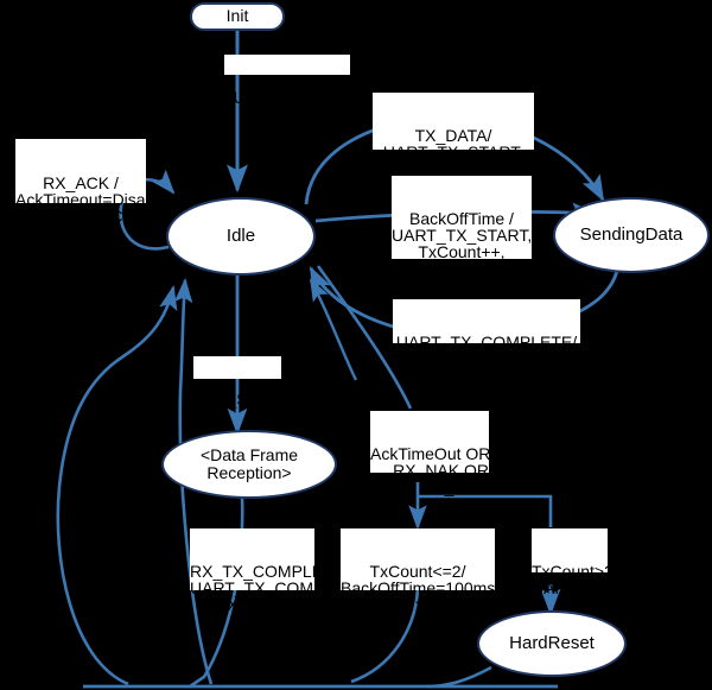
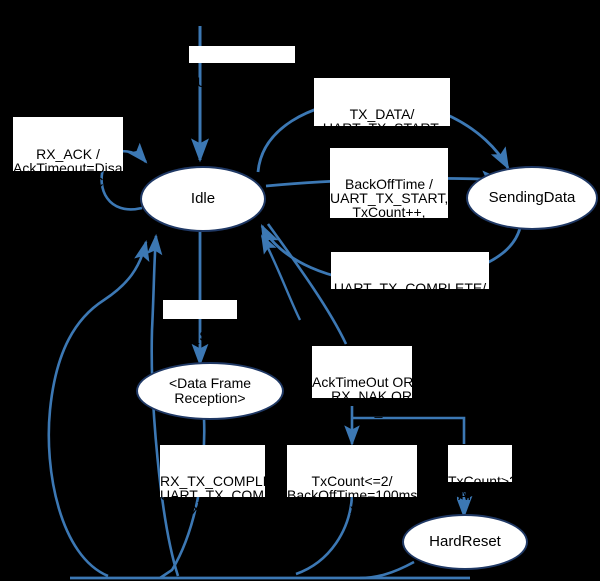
- Init
  Idle
  SendingData
  <Data Frame
  Reception>
  HardReset
  / UART_TX_NAK
  RX_ACK /
  AckTimeout=Disable,
  STATUS_ACK
  TX_DATA/
  UART_TX_START,
  TxCount=0
  BackOffTime /
  UART_TX_START,
  TxCount++,
  UART_TX_COMPLETE/
  RX_SOF
  RX_TX_COMPLETE
  UART_TX_COMPLE
  RX_DATA
  AckTimeOut OR
  RX_NAK OR
  RX_CAN
  TxCount<=2/
  BackOffTime=100ms+
  TxCount x 1000ms
  TxCount>2 /
  HARD_RESET
